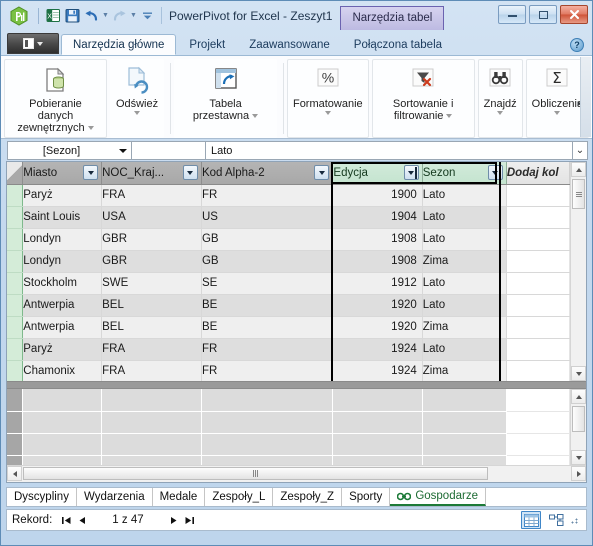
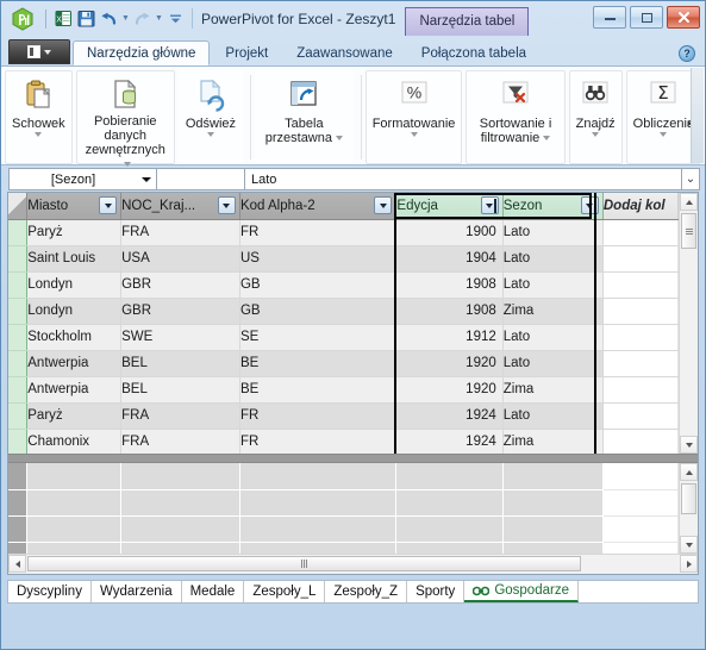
  PowerPivot for Excel - Zeszyt1
  Narzędzia tabel
  Narzędzia główne
  Projekt
  Zaawansowane
  Połączona tabela
  ?
+ Schowek
  Pobieranie danych zewnętrznych
  Odśwież
  Tabela przestawna
  %
  Formatowanie
  Sortowanie i filtrowanie
  Znajdź
  Σ
  Obliczeni
  [Sezon]
  Lato
  ⌄
  	Miasto	NOC_Kraj...	Kod Alpha-2	Edycja	Sezon	Dodaj kol
  	Paryż	FRA	FR	1900	Lato
  	Saint Louis	USA	US	1904	Lato
  	Londyn	GBR	GB	1908	Lato
  	Londyn	GBR	GB	1908	Zima
  	Stockholm	SWE	SE	1912	Lato
  	Antwerpia	BEL	BE	1920	Lato
  	Antwerpia	BEL	BE	1920	Zima
  	Paryż	FRA	FR	1924	Lato
  	Chamonix	FRA	FR	1924	Zima
  Dyscypliny
  Wydarzenia
  Medale
  Zespoły_L
  Zespoły_Z
  Sporty
  Gospodarze
- Rekord:
- 1 z 47
